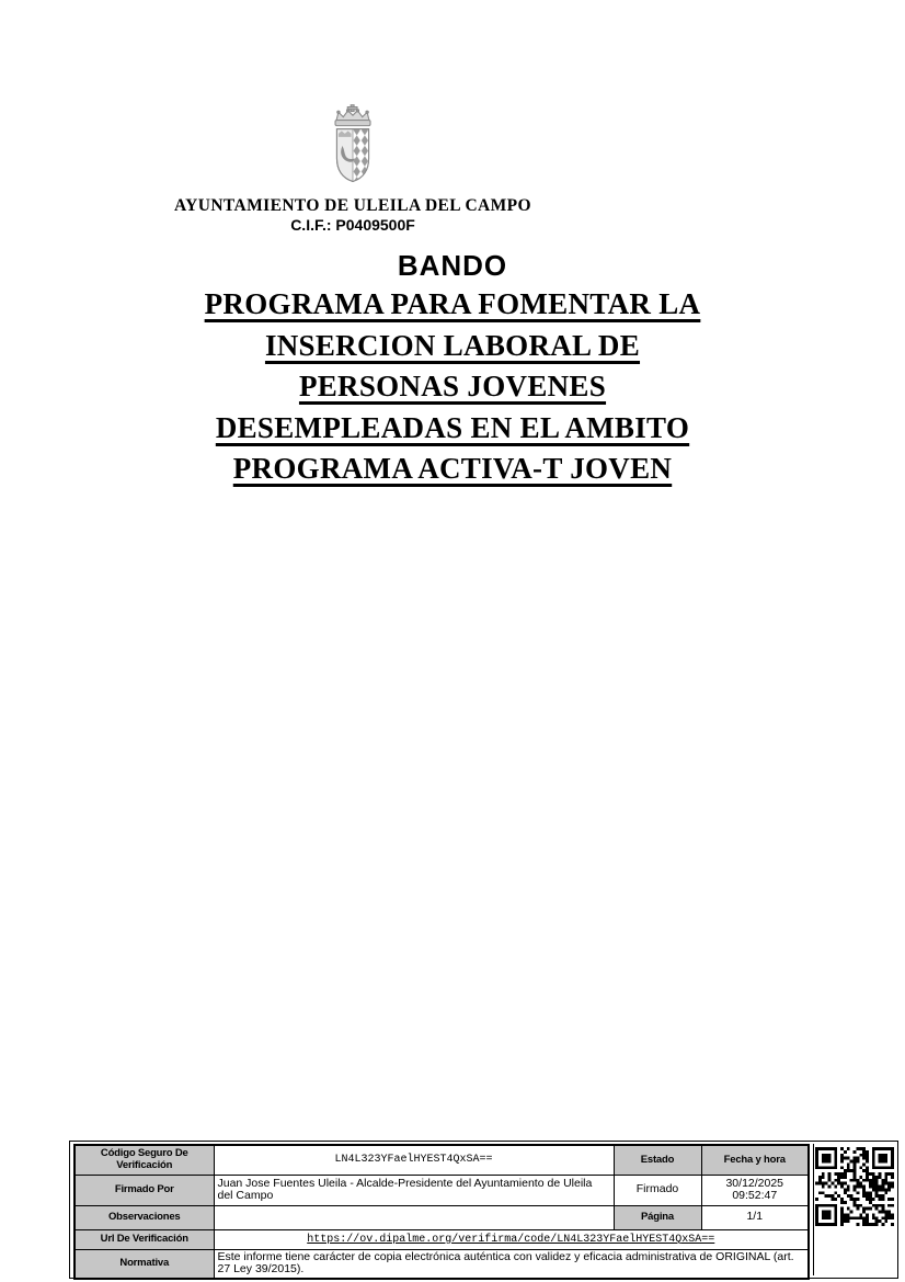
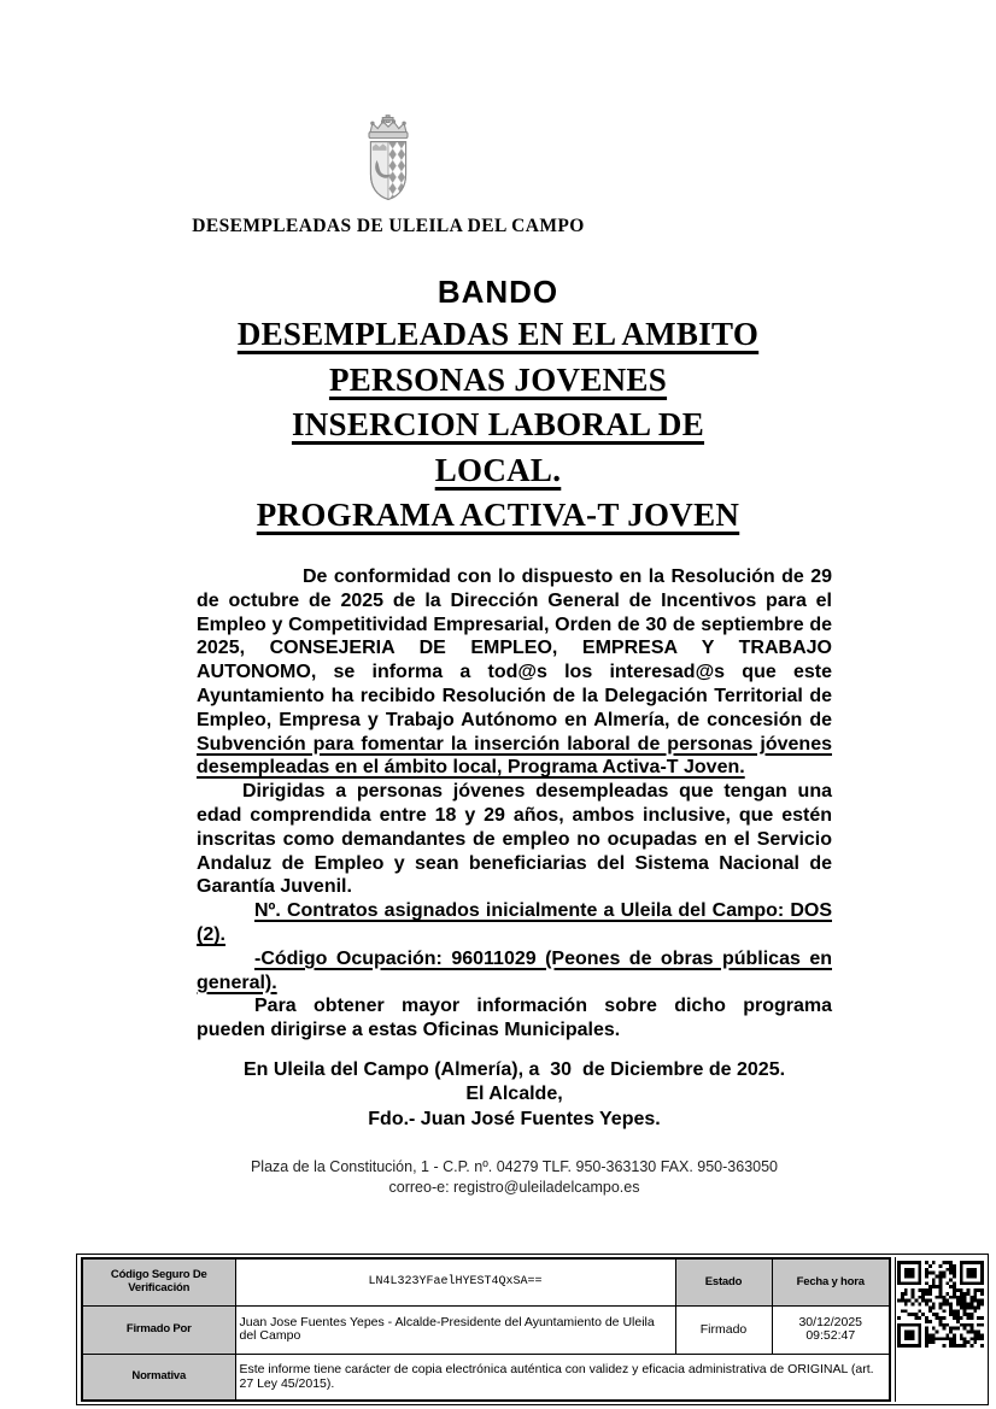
- AYUNTAMIENTO DE ULEILA DEL CAMPO
+ DESEMPLEADAS DE ULEILA DEL CAMPO
- C.I.F.: P0409500F
  BANDO
- PROGRAMA PARA FOMENTAR LA
- INSERCION LABORAL DE
+ DESEMPLEADAS EN EL AMBITO
  PERSONAS JOVENES
- DESEMPLEADAS EN EL AMBITO
+ INSERCION LABORAL DE
+ LOCAL.
  PROGRAMA ACTIVA-T JOVEN
+ De conformidad con lo dispuesto en la Resolución de 29 de octubre de 2025 de la Dirección General de Incentivos para el Empleo y Competitividad Empresarial, Orden de 30 de septiembre de 2025, CONSEJERIA DE EMPLEO, EMPRESA Y TRABAJO AUTONOMO, se informa a tod@s los interesad@s que este Ayuntamiento ha recibido Resolución de la Delegación Territorial de Empleo, Empresa y Trabajo Autónomo en Almería, de concesión de Subvención para fomentar la inserción laboral de personas jóvenes desempleadas en el ámbito local, Programa Activa-T Joven.
+ Dirigidas a personas jóvenes desempleadas que tengan una edad comprendida entre 18 y 29 años, ambos inclusive, que estén inscritas como demandantes de empleo no ocupadas en el Servicio Andaluz de Empleo y sean beneficiarias del Sistema Nacional de Garantía Juvenil.
+ Nº. Contratos asignados inicialmente a Uleila del Campo: DOS (2).
+ -Código Ocupación: 96011029 (Peones de obras públicas en general).
+ Para obtener mayor información sobre dicho programa pueden dirigirse a estas Oficinas Municipales.
+ En Uleila del Campo (Almería), a 30 de Diciembre de 2025.
+ El Alcalde,
+ Fdo.- Juan José Fuentes Yepes.
+ Plaza de la Constitución, 1 - C.P. nº. 04279 TLF. 950-363130 FAX. 950-363050
+ correo-e: registro@uleiladelcampo.es
  Código Seguro De Verificación	LN4L323YFaelHYEST4QxSA==	Estado	Fecha y hora
- Firmado Por	Juan Jose Fuentes Uleila - Alcalde-Presidente del Ayuntamiento de Uleila del Campo	Firmado	30/12/2025 09:52:47
+ Firmado Por	Juan Jose Fuentes Yepes - Alcalde-Presidente del Ayuntamiento de Uleila del Campo	Firmado	30/12/2025 09:52:47
- Observaciones		Página	1/1
- Url De Verificación	https://ov.dipalme.org/verifirma/code/LN4L323YFaelHYEST4QxSA==
- Normativa	Este informe tiene carácter de copia electrónica auténtica con validez y eficacia administrativa de ORIGINAL (art. 27 Ley 39/2015).
+ Normativa	Este informe tiene carácter de copia electrónica auténtica con validez y eficacia administrativa de ORIGINAL (art. 27 Ley 45/2015).
